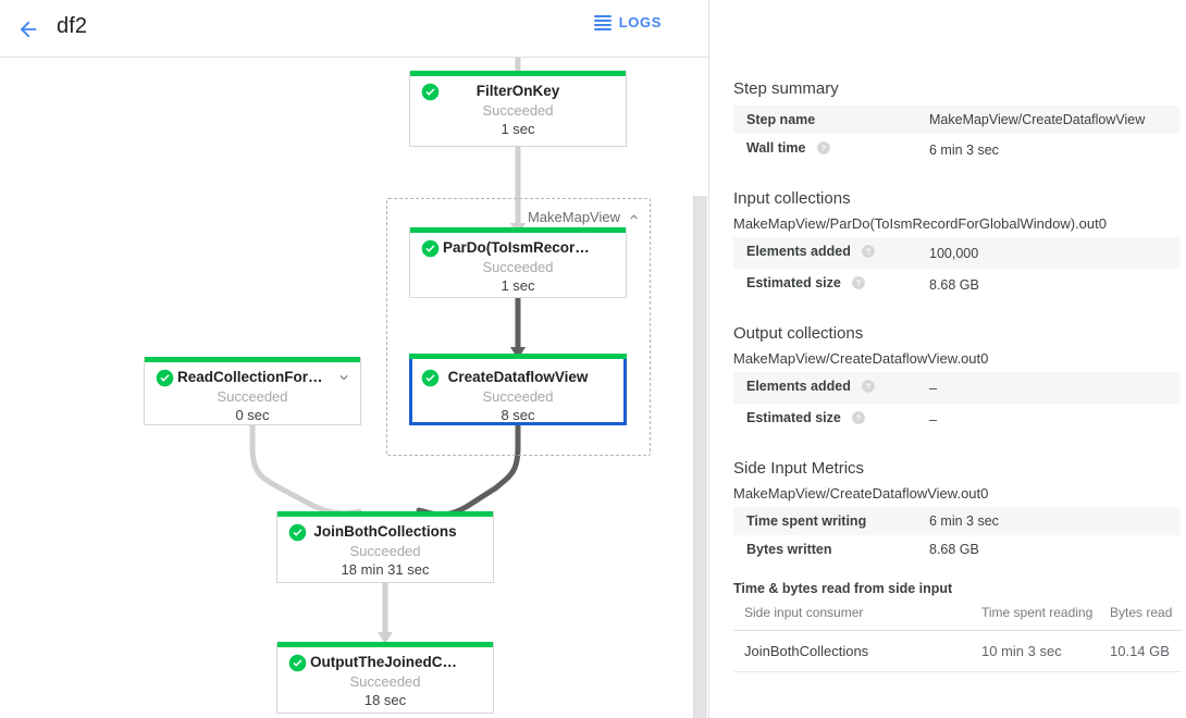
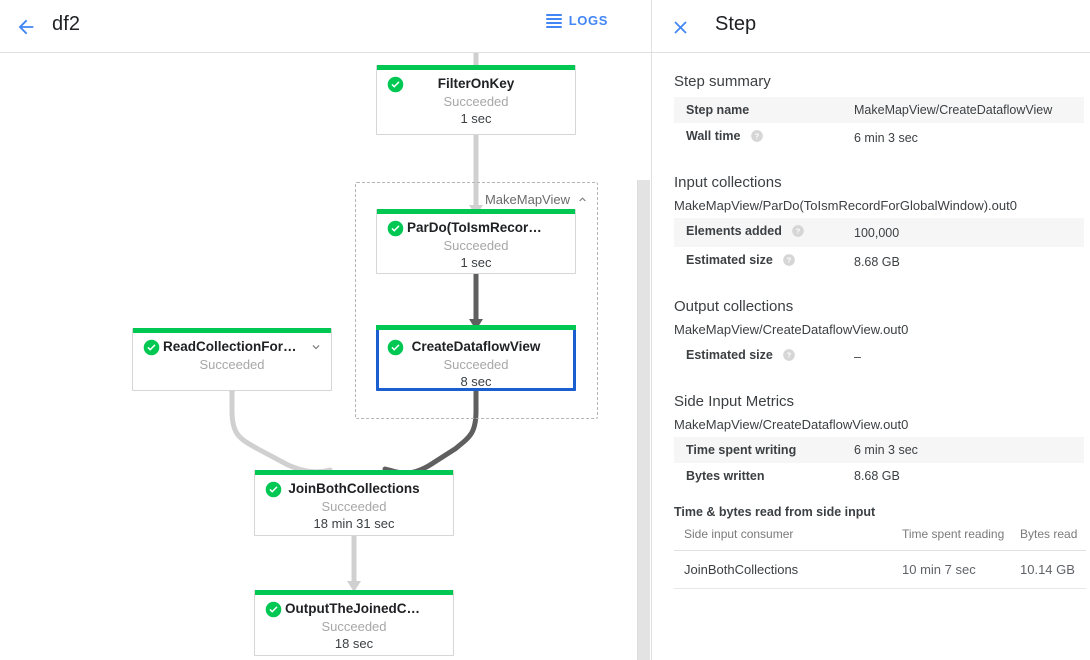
  df2
  LOGS
  MakeMapView
  FilterOnKey
  Succeeded
  1 sec
  ParDo(ToIsmRecordFor…
  Succeeded
  1 sec
  CreateDataflowView
  Succeeded
  8 sec
  ReadCollectionForJoin
  Succeeded
- 0 sec
  JoinBothCollections
  Succeeded
  18 min 31 sec
  OutputTheJoinedCollec…
  Succeeded
  18 sec
+ Step
  Step summary
  Step name	MakeMapView/CreateDataflowView
  Wall time ?	6 min 3 sec
  Input collections
  MakeMapView/ParDo(ToIsmRecordForGlobalWindow).out0
  Elements added ?	100,000
  Estimated size ?	8.68 GB
  Output collections
  MakeMapView/CreateDataflowView.out0
- Elements added ?	–
  Estimated size ?	–
  Side Input Metrics
  MakeMapView/CreateDataflowView.out0
  Time spent writing	6 min 3 sec
  Bytes written	8.68 GB
  Time & bytes read from side input
  Side input consumer	Time spent reading	Bytes read
- JoinBothCollections	10 min 3 sec	10.14 GB
+ JoinBothCollections	10 min 7 sec	10.14 GB
